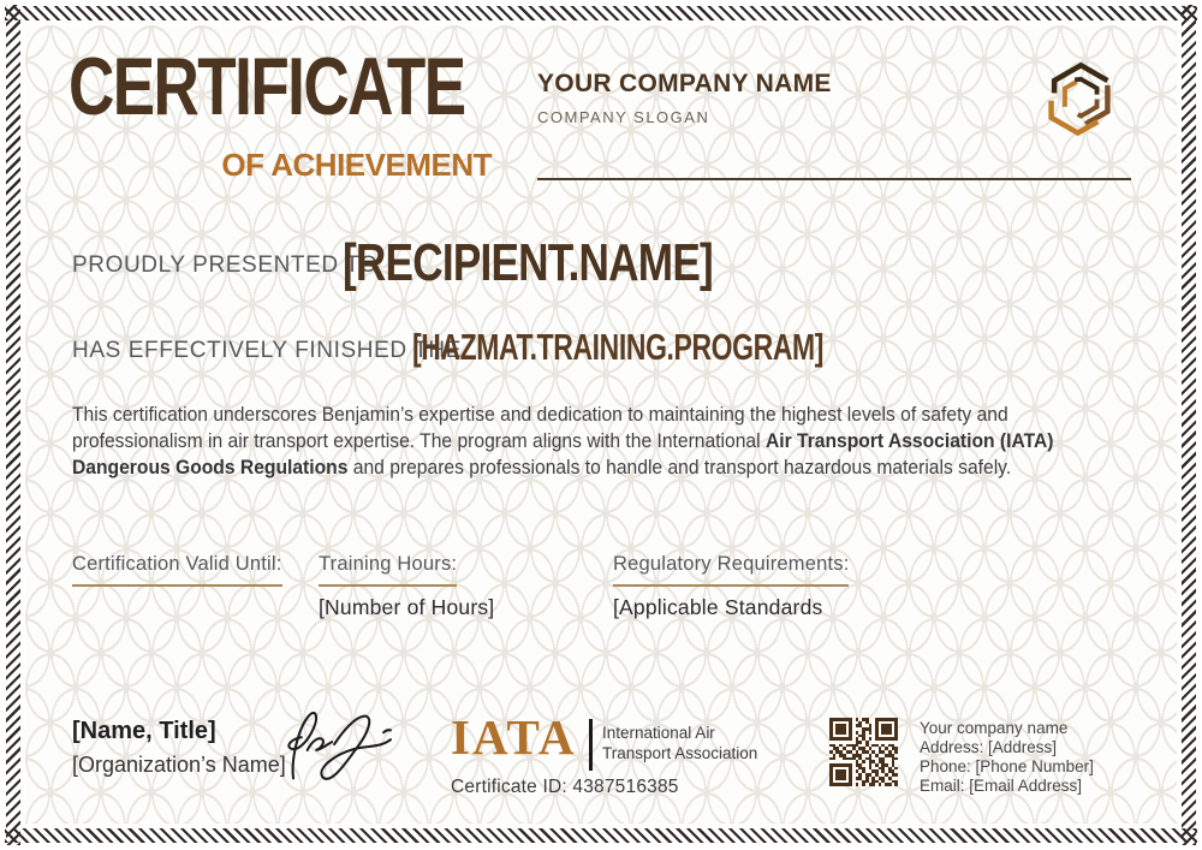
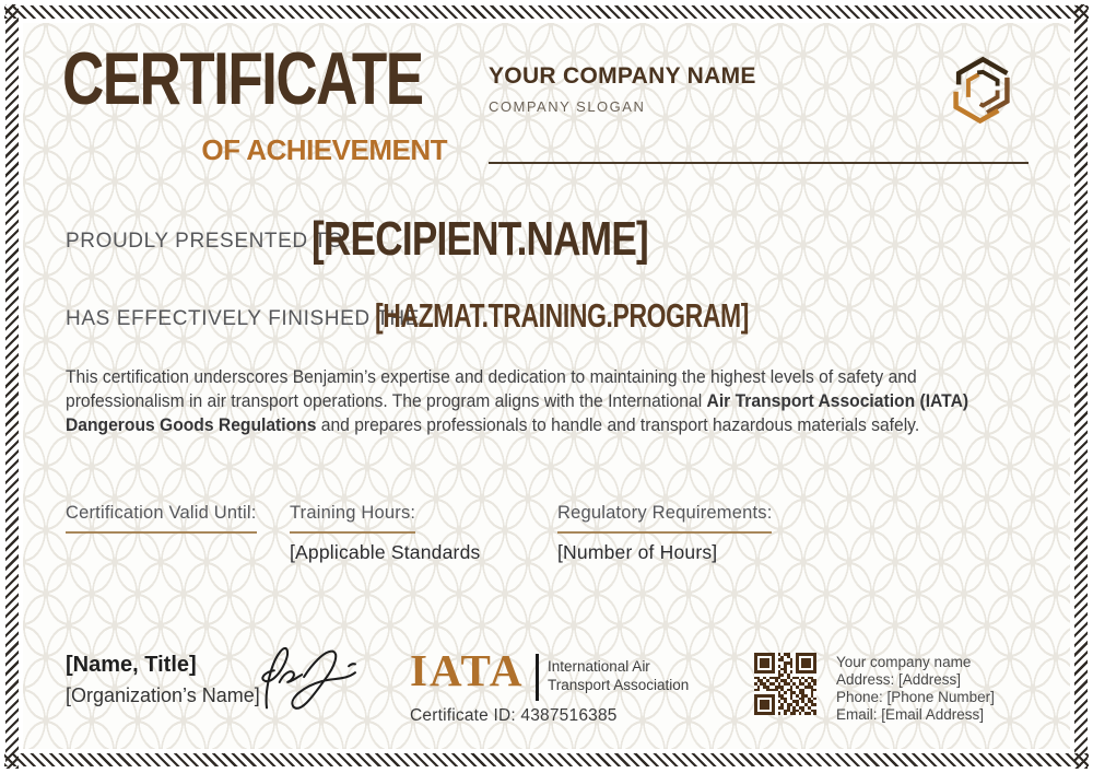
  CERTIFICATE
  OF ACHIEVEMENT
  YOUR COMPANY NAME
  COMPANY SLOGAN
  PROUDLY PRESENTED TO
  [RECIPIENT.NAME]
  HAS EFFECTIVELY FINISHED THE
  [HAZMAT.TRAINING.PROGRAM]
- This certification underscores Benjamin’s expertise and dedication to maintaining the highest levels of safety and professionalism in air transport expertise. The program aligns with the International Air Transport Association (IATA) Dangerous Goods Regulations and prepares professionals to handle and transport hazardous materials safely.
+ This certification underscores Benjamin’s expertise and dedication to maintaining the highest levels of safety and professionalism in air transport operations. The program aligns with the International Air Transport Association (IATA) Dangerous Goods Regulations and prepares professionals to handle and transport hazardous materials safely.
  Certification Valid Until:
  Training Hours:
- [Number of Hours]
+ [Applicable Standards
  Regulatory Requirements:
- [Applicable Standards
+ [Number of Hours]
  [Name, Title]
  [Organization’s Name]
  IATA
  International Air
  Transport Association
  Certificate ID: 4387516385
  Your company name
  Address: [Address]
  Phone: [Phone Number]
  Email: [Email Address]
